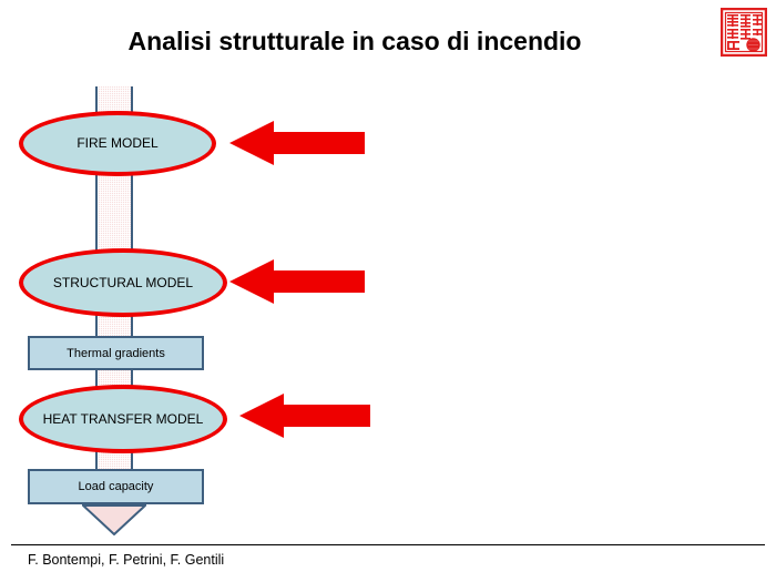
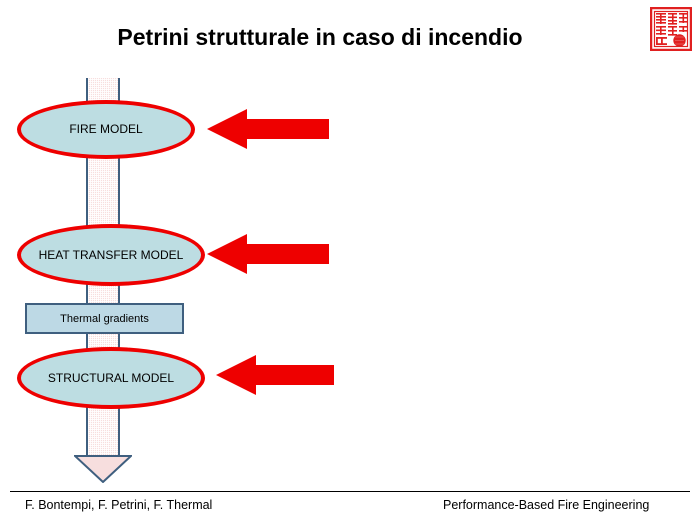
- Analisi strutturale in caso di incendio
+ Petrini strutturale in caso di incendio
  FIRE MODEL
- STRUCTURAL MODEL
+ HEAT TRANSFER MODEL
  Thermal gradients
- HEAT TRANSFER MODEL
+ STRUCTURAL MODEL
- Load capacity
- F. Bontempi, F. Petrini, F. Gentili
+ F. Bontempi, F. Petrini, F. Thermal
+ Performance-Based Fire Engineering
